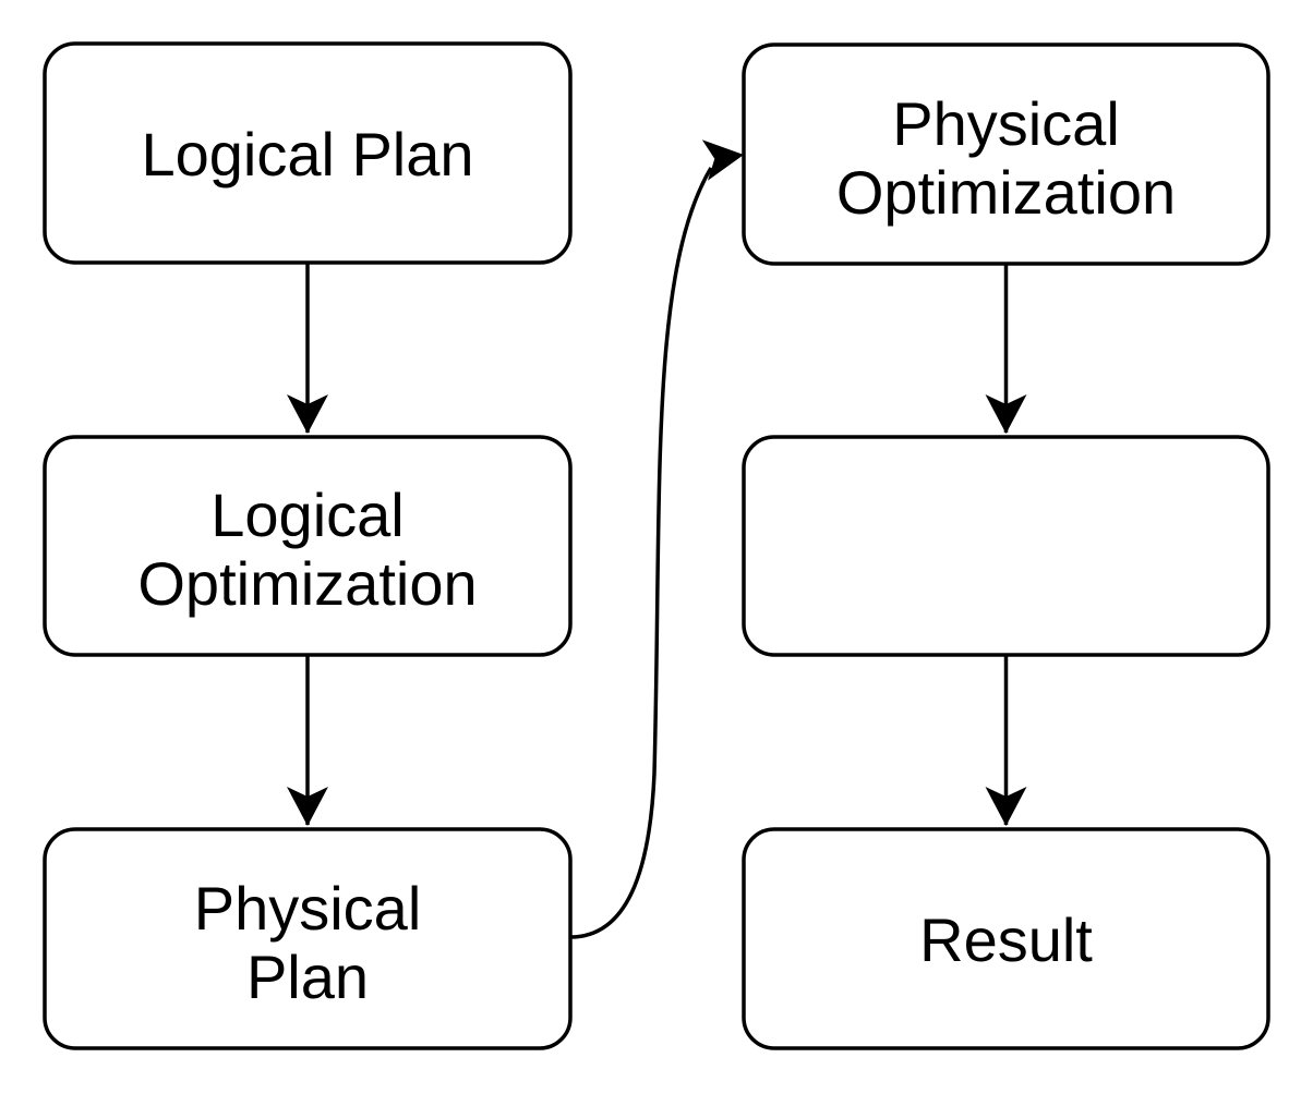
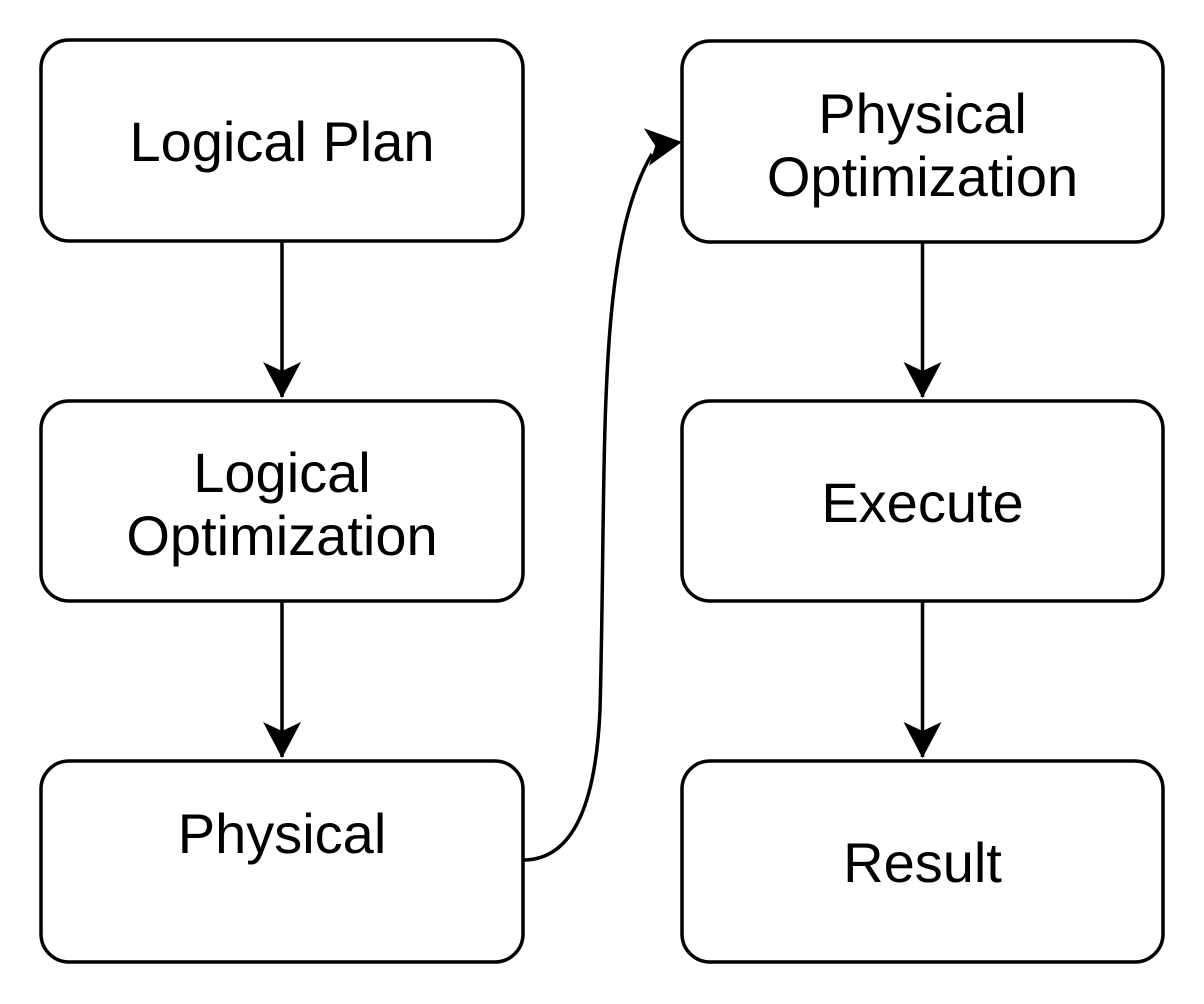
  Logical Plan
  Logical
  Optimization
  Physical
- Plan
  Physical
  Optimization
+ Execute
  Result
